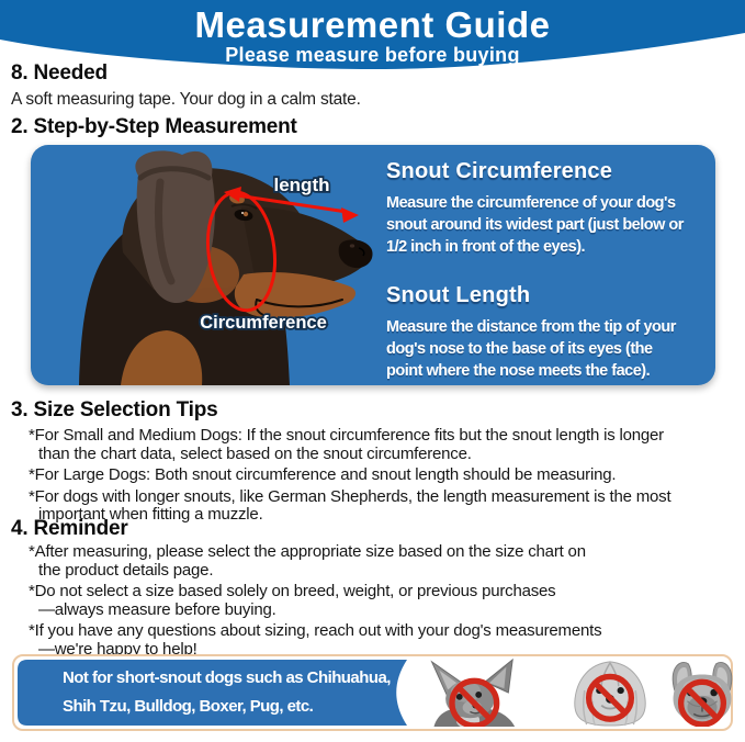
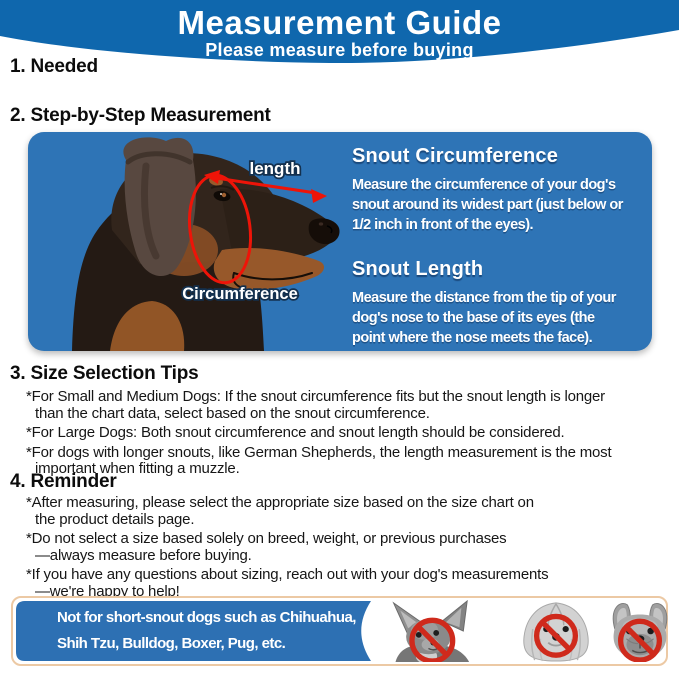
  Measurement Guide
  Please measure before buying
- 8. Needed
+ 1. Needed
- A soft measuring tape. Your dog in a calm state.
  2. Step-by-Step Measurement
  length
  Circumference
  Snout Circumference
  Measure the circumference of your dog's
  snout around its widest part (just below or
  1/2 inch in front of the eyes).
  Snout Length
  Measure the distance from the tip of your
  dog's nose to the base of its eyes (the
  point where the nose meets the face).
  3. Size Selection Tips
  *For Small and Medium Dogs: If the snout circumference fits but the snout length is longer
  than the chart data, select based on the snout circumference.
- *For Large Dogs: Both snout circumference and snout length should be measuring.
+ *For Large Dogs: Both snout circumference and snout length should be considered.
  *For dogs with longer snouts, like German Shepherds, the length measurement is the most
  important when fitting a muzzle.
  4. Reminder
  *After measuring, please select the appropriate size based on the size chart on
  the product details page.
  *Do not select a size based solely on breed, weight, or previous purchases
  —always measure before buying.
  *If you have any questions about sizing, reach out with your dog's measurements
  —we're happy to help!
  Not for short-snout dogs such as Chihuahua,
  Shih Tzu, Bulldog, Boxer, Pug, etc.
